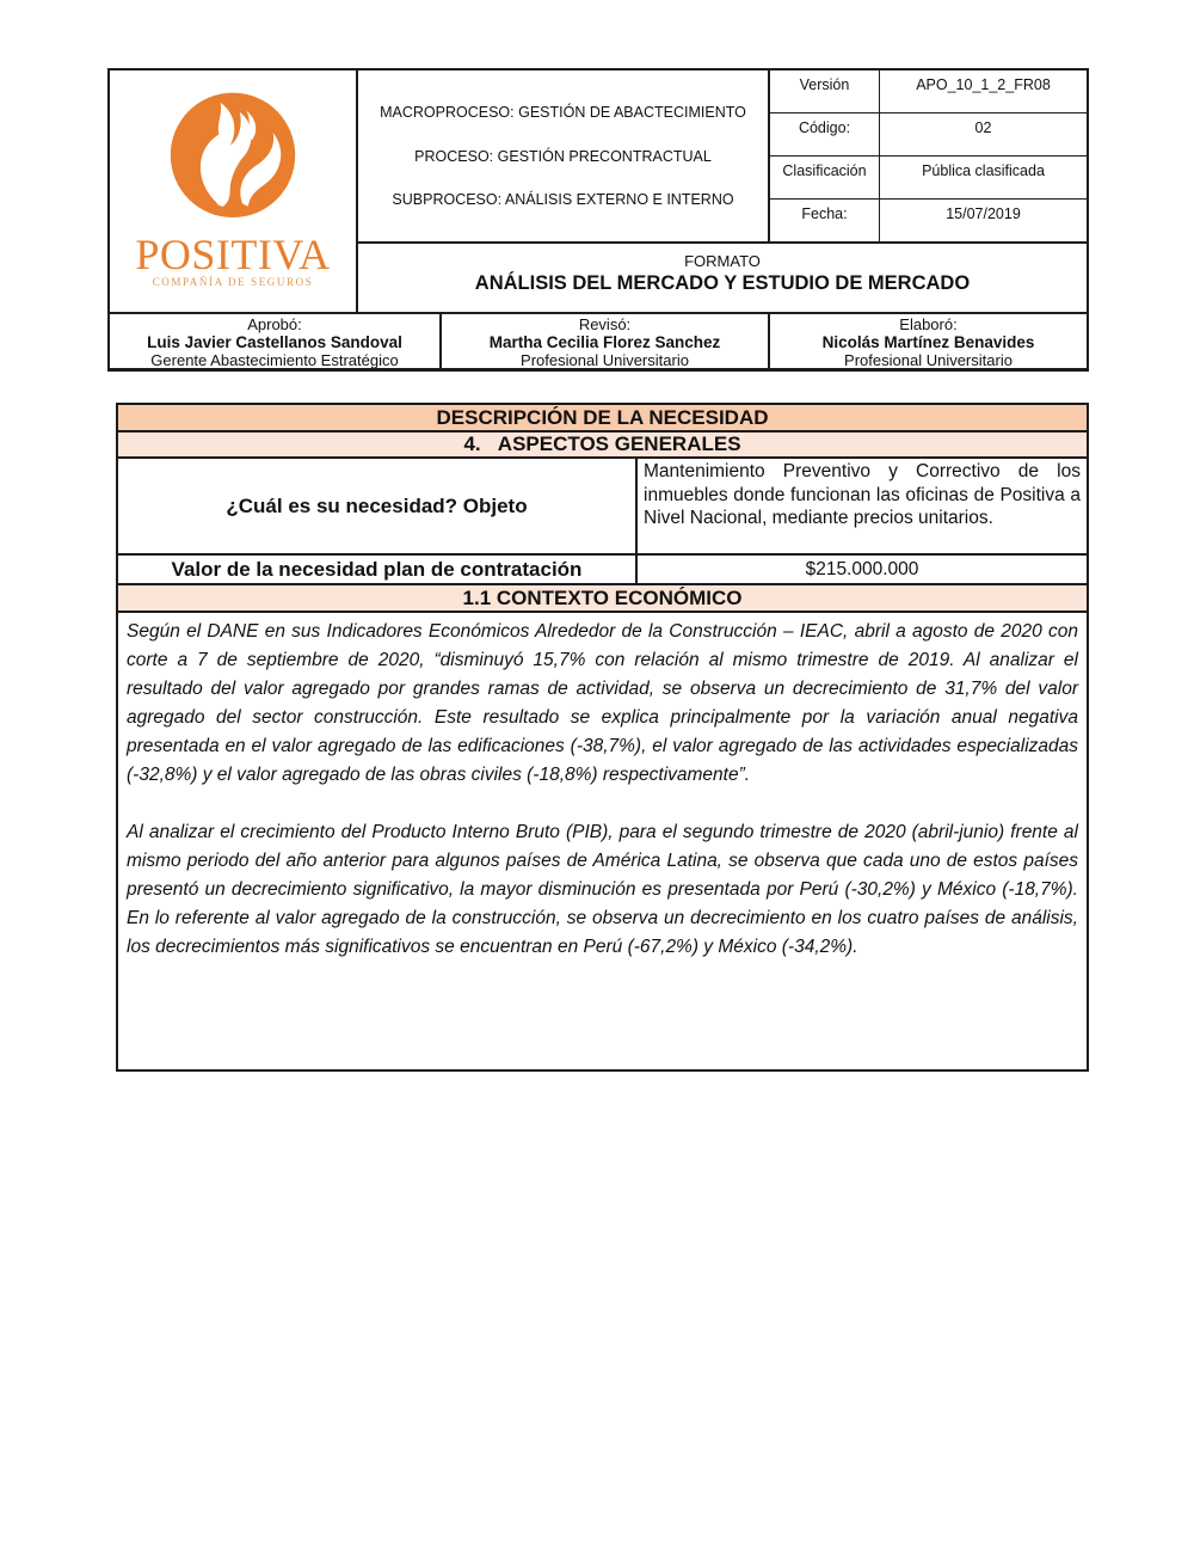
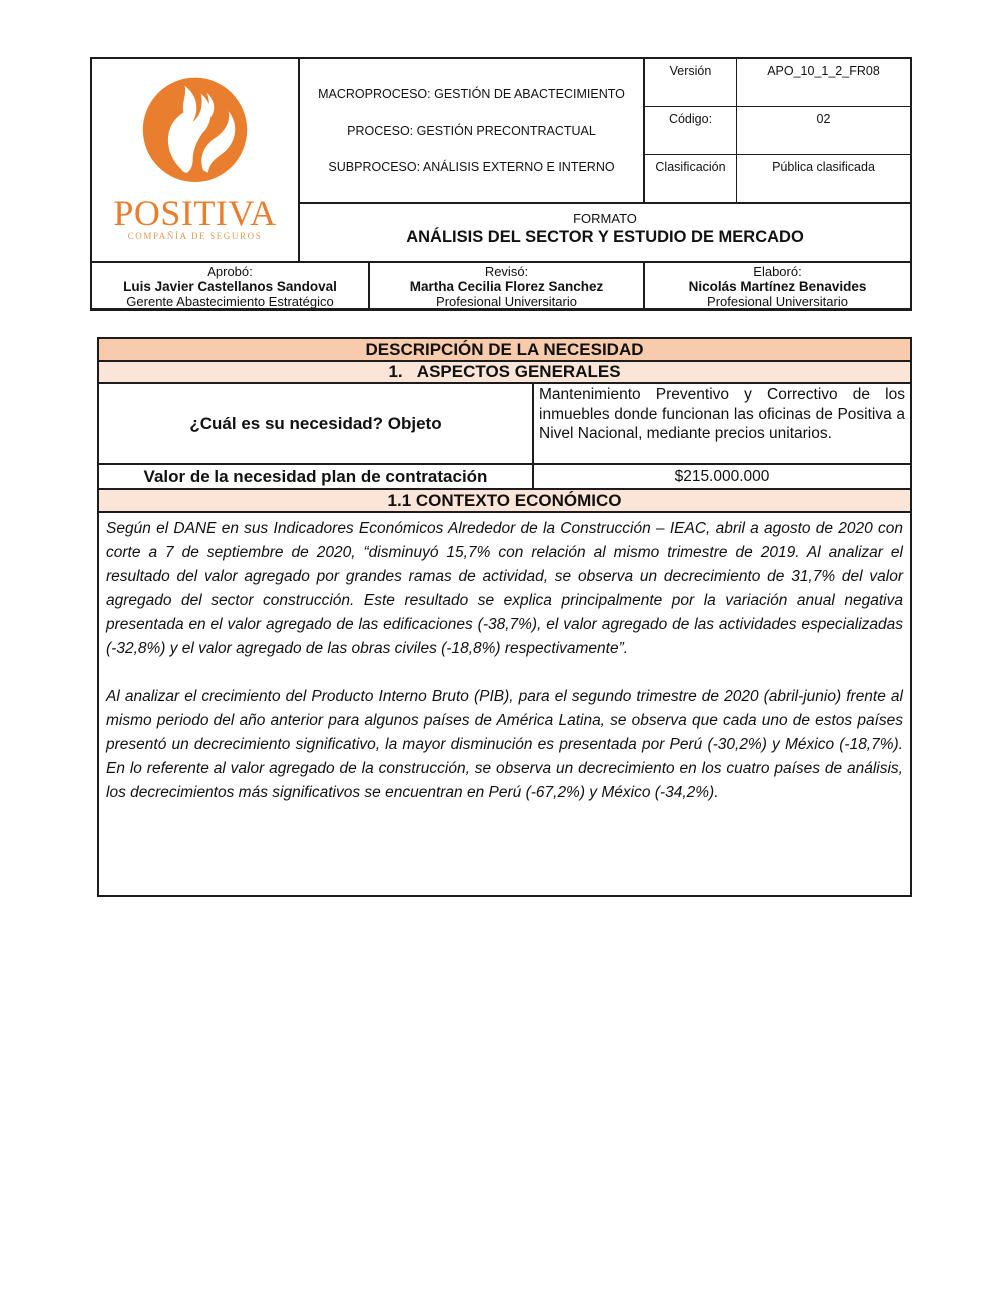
  POSITIVA
  COMPAÑÍA DE SEGUROS
  MACROPROCESO: GESTIÓN DE ABACTECIMIENTO
  PROCESO: GESTIÓN PRECONTRACTUAL
  SUBPROCESO: ANÁLISIS EXTERNO E INTERNO
  Versión
  APO_10_1_2_FR08
  Código:
  02
  Clasificación
  Pública clasificada
- Fecha:
- 15/07/2019
  FORMATO
- ANÁLISIS DEL MERCADO Y ESTUDIO DE MERCADO
+ ANÁLISIS DEL SECTOR Y ESTUDIO DE MERCADO
  Aprobó:
  Luis Javier Castellanos Sandoval
  Gerente Abastecimiento Estratégico
  Revisó:
  Martha Cecilia Florez Sanchez
  Profesional Universitario
  Elaboró:
  Nicolás Martínez Benavides
  Profesional Universitario
  DESCRIPCIÓN DE LA NECESIDAD
- 4. ASPECTOS GENERALES
+ 1. ASPECTOS GENERALES
  ¿Cuál es su necesidad? Objeto
  Mantenimiento Preventivo y Correctivo de los inmuebles donde funcionan las oficinas de Positiva a Nivel Nacional, mediante precios unitarios.
  Valor de la necesidad plan de contratación
  $215.000.000
  1.1 CONTEXTO ECONÓMICO
  Según el DANE en sus Indicadores Económicos Alrededor de la Construcción – IEAC, abril a agosto de 2020 con corte a 7 de septiembre de 2020, “disminuyó 15,7% con relación al mismo trimestre de 2019. Al analizar el resultado del valor agregado por grandes ramas de actividad, se observa un decrecimiento de 31,7% del valor agregado del sector construcción. Este resultado se explica principalmente por la variación anual negativa presentada en el valor agregado de las edificaciones (-38,7%), el valor agregado de las actividades especializadas (-32,8%) y el valor agregado de las obras civiles (-18,8%) respectivamente”.
  Al analizar el crecimiento del Producto Interno Bruto (PIB), para el segundo trimestre de 2020 (abril-junio) frente al mismo periodo del año anterior para algunos países de América Latina, se observa que cada uno de estos países presentó un decrecimiento significativo, la mayor disminución es presentada por Perú (-30,2%) y México (-18,7%). En lo referente al valor agregado de la construcción, se observa un decrecimiento en los cuatro países de análisis, los decrecimientos más significativos se encuentran en Perú (-67,2%) y México (-34,2%).
